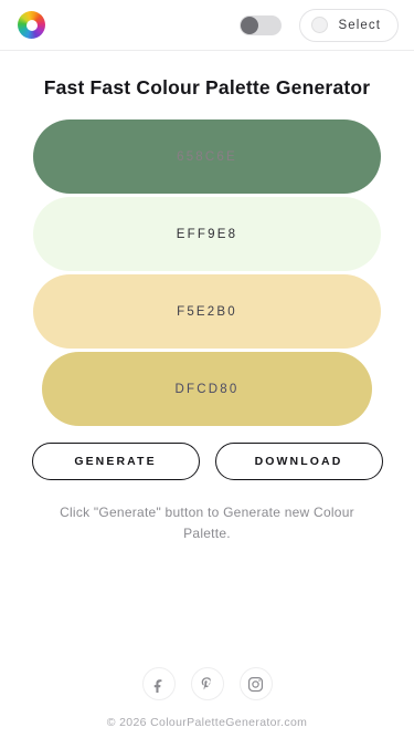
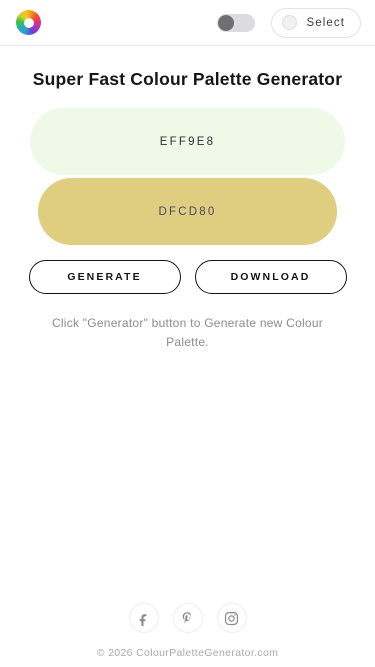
  Select
- Fast Fast Colour Palette Generator
+ Super Fast Colour Palette Generator
- 658C6E
  EFF9E8
- F5E2B0
  DFCD80
  GENERATE
  DOWNLOAD
- Click "Generate" button to Generate new Colour Palette.
+ Click "Generator" button to Generate new Colour Palette.
  © 2026 ColourPaletteGenerator.com
